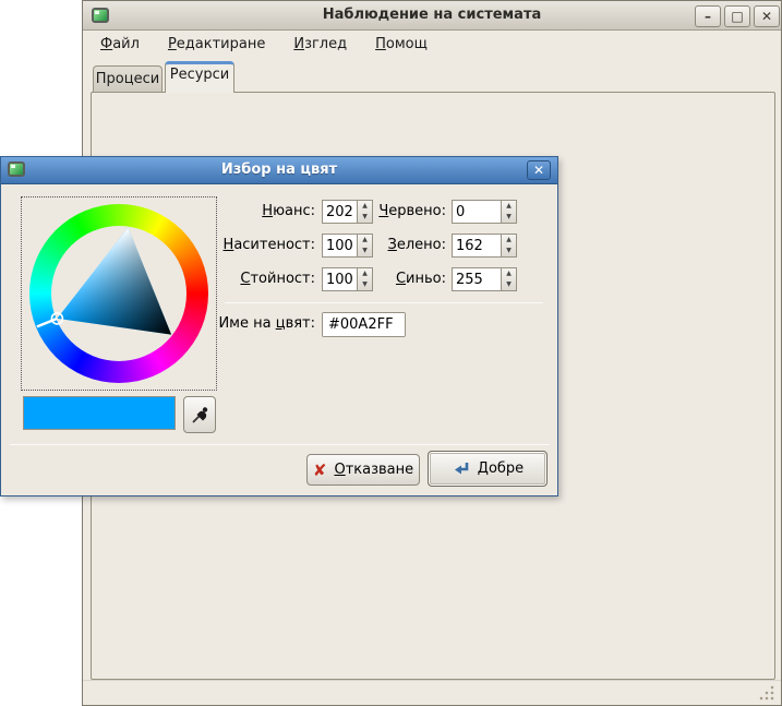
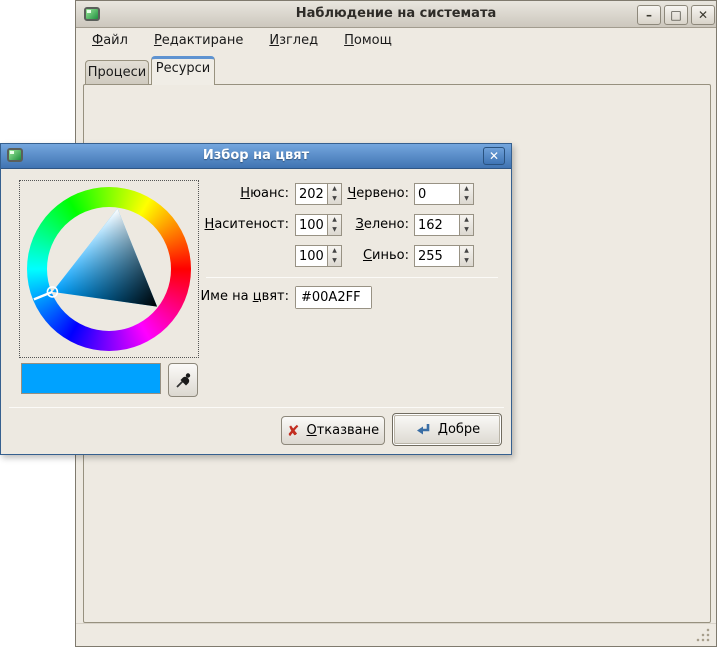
  Наблюдение на системата
  –
  □
  ✕
  Файл
  Редактиране
  Изглед
  Помощ
  Процеси
  Ресурси
  Избор на цвят
  ✕
  Нюанс:
  202
  Наситеност:
  100
- Стойност:
  100
  Червено:
  0
  Зелено:
  162
  Синьо:
  255
  Име на цвят:
  #00A2FF
  ✘
  Отказване
  Добре
